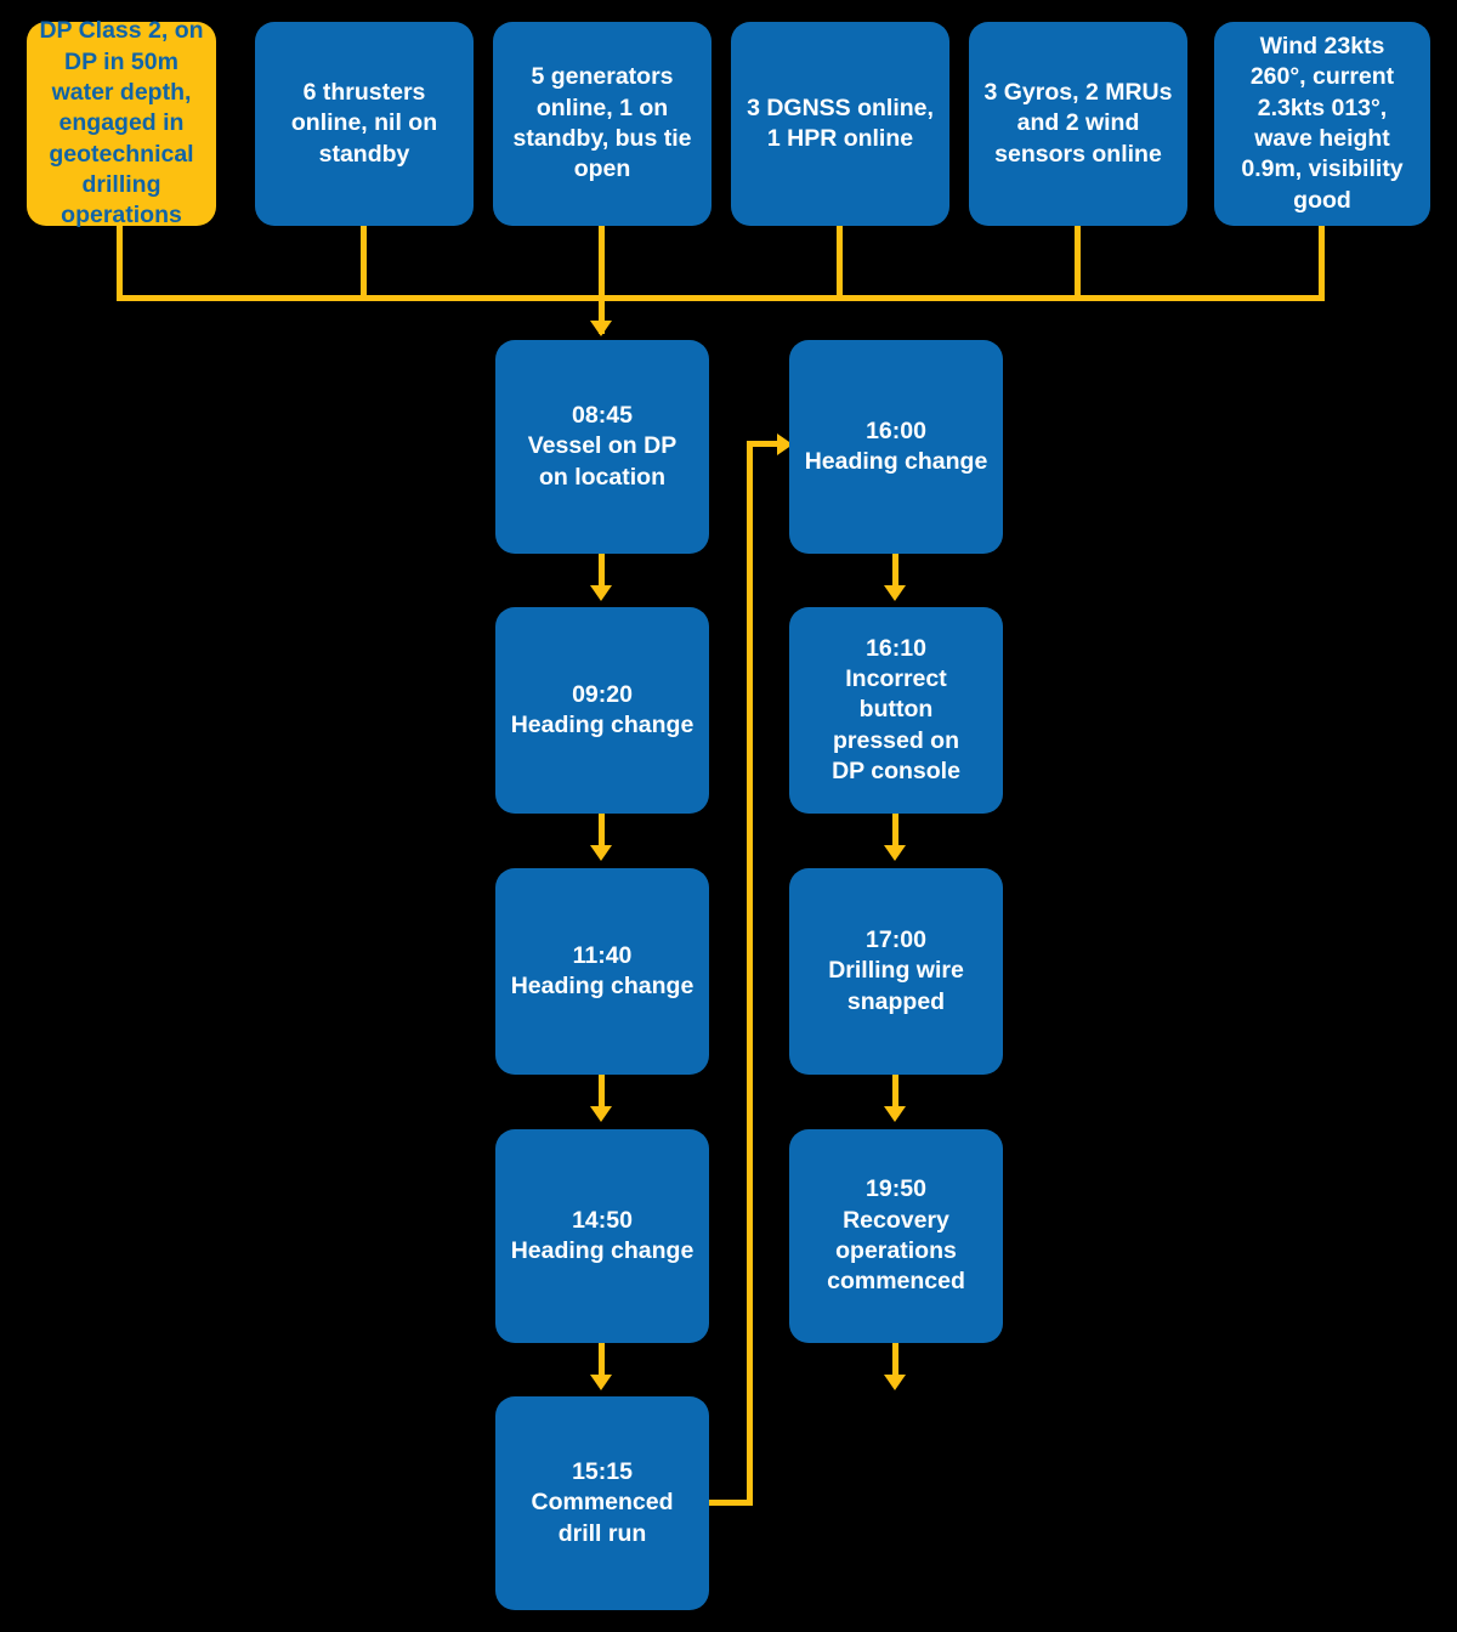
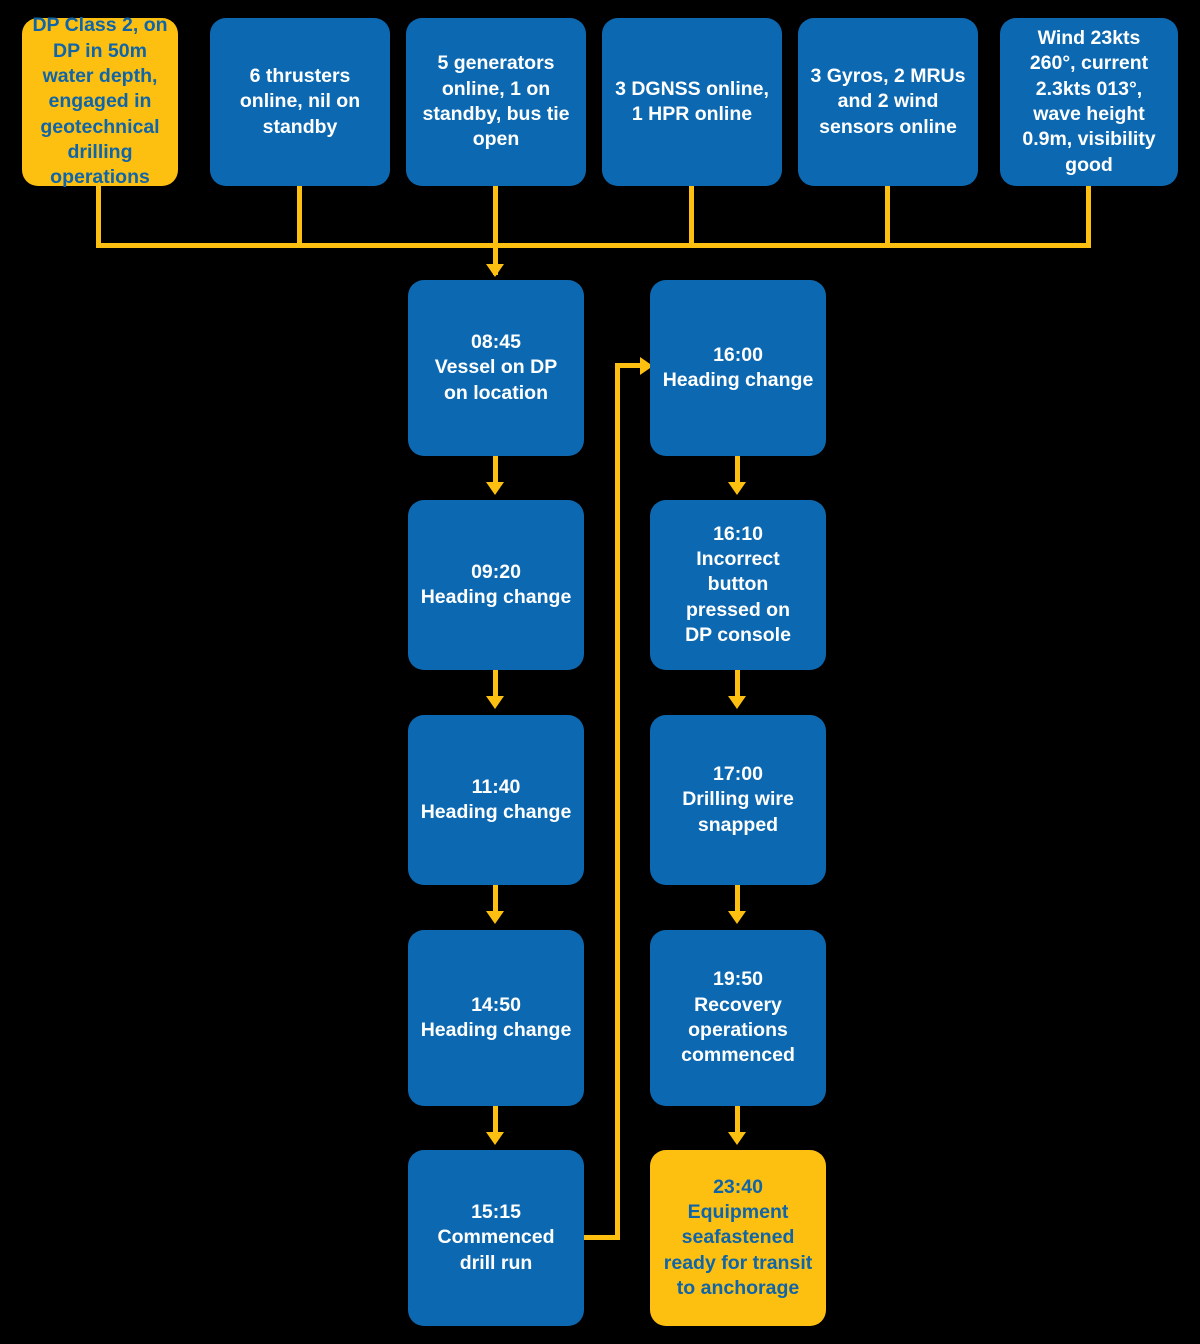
  DP Class 2, on
  DP in 50m
  water depth,
  engaged in
  geotechnical
  drilling
  operations
  6 thrusters
  online, nil on
  standby
  5 generators
  online, 1 on
  standby, bus tie
  open
  3 DGNSS online,
  1 HPR online
  3 Gyros, 2 MRUs
  and 2 wind
  sensors online
  Wind 23kts
  260°, current
  2.3kts 013°,
  wave height
  0.9m, visibility
  good
  08:45
  Vessel on DP
  on location
  09:20
  Heading change
  11:40
  Heading change
  14:50
  Heading change
  15:15
  Commenced
  drill run
  16:00
  Heading change
  16:10
  Incorrect
  button
  pressed on
  DP console
  17:00
  Drilling wire
  snapped
  19:50
  Recovery
  operations
  commenced
+ 23:40
+ Equipment
+ seafastened
+ ready for transit
+ to anchorage
